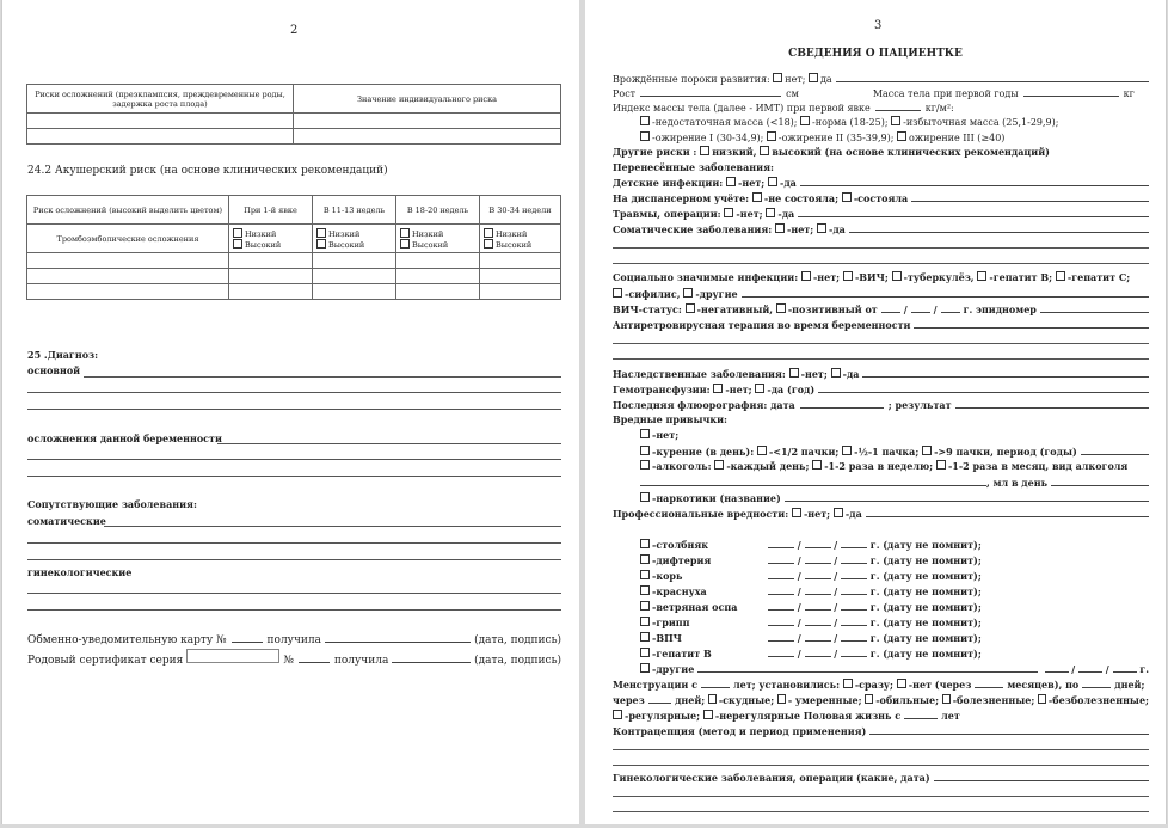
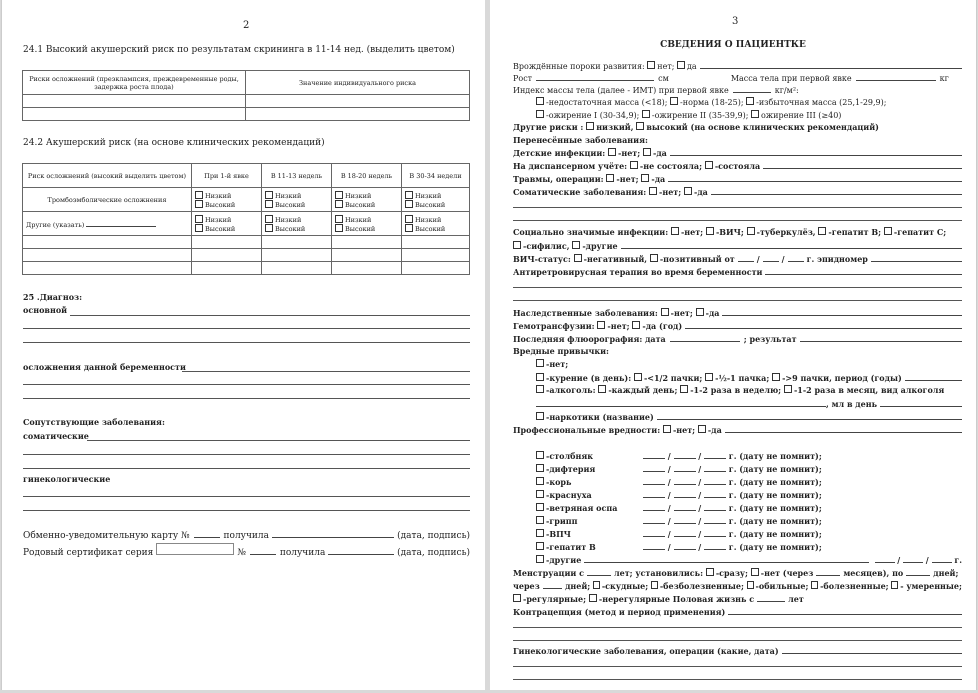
  2
+ 24.1 Высокий акушерский риск по результатам скрининга в 11-14 нед. (выделить цветом)
  Риски осложнений (преэклампсия, преждевременные роды, задержка роста плода)	Значение индивидуального риска
  24.2 Акушерский риск (на основе клинических рекомендаций)
  Риск осложнений (высокий выделить цветом)	При 1-й явке	В 11-13 недель	В 18-20 недель	В 30-34 недели
  Тромбоэмболические осложнения	НизкийВысокий	НизкийВысокий	НизкийВысокий	НизкийВысокий
+ Другие (указать)	НизкийВысокий	НизкийВысокий	НизкийВысокий	НизкийВысокий
  25 .Диагноз:
  основной
  осложнения данной беременности
  Сопутствующие заболевания:
  соматические
  гинекологические
  Обменно-уведомительную карту №
  получила
  (дата, подпись)
  Родовый сертификат серия
  №
  получила
  (дата, подпись)
  3
  СВЕДЕНИЯ О ПАЦИЕНТКЕ
  Врождённые пороки развития:
  нет;
  да
  Рост
  см
- Масса тела при первой годы
+ Масса тела при первой явке
  кг
  Индекс массы тела (далее - ИМТ) при первой явке
  кг/м²:
  -недостаточная масса (<18);
  -норма (18-25);
  -избыточная масса (25,1-29,9);
  -ожирение I (30-34,9);
  -ожирение II (35-39,9);
  ожирение III (≥40)
  Другие риски :
  низкий,
  высокий (на основе клинических рекомендаций)
  Перенесённые заболевания:
  Детские инфекции:
  -нет;
  -да
  На диспансерном учёте:
  -не состояла;
  -состояла
  Травмы, операции:
  -нет;
  -да
  Соматические заболевания:
  -нет;
  -да
  Социально значимые инфекции:
  -нет;
  -ВИЧ;
  -туберкулёз,
  -гепатит В;
  -гепатит С;
  -сифилис,
  -другие
  ВИЧ-статус:
  -негативный,
  -позитивный от
  / /
  г. эпидномер
  Антиретровирусная терапия во время беременности
  Наследственные заболевания:
  -нет;
  -да
  Гемотрансфузии:
  -нет;
  -да (год)
  Последняя флюорография: дата
  ; результат
  Вредные привычки:
  -нет;
  -курение (в день):
  -<1/2 пачки;
  -½-1 пачка;
  ->9 пачки, период (годы)
  -алкоголь:
  -каждый день;
  -1-2 раза в неделю;
  -1-2 раза в месяц, вид алкоголя
  , мл в день
  -наркотики (название)
  Профессиональные вредности:
  -нет;
  -да
  -столбняк
  / /
  г. (дату не помнит);
  -дифтерия
  / /
  г. (дату не помнит);
  -корь
  / /
  г. (дату не помнит);
  -краснуха
  / /
  г. (дату не помнит);
  -ветряная оспа
  / /
  г. (дату не помнит);
  -грипп
  / /
  г. (дату не помнит);
  -ВПЧ
  / /
  г. (дату не помнит);
  -гепатит В
  / /
  г. (дату не помнит);
  -другие
  / /
  г.
  Менструации с
  лет; установились:
  -сразу;
  -нет (через
  месяцев), по
  дней;
  через
  дней;
  -скудные;
- - умеренные;
+ -безболезненные;
  -обильные;
  -болезненные;
- -безболезненные;
+ - умеренные;
  -регулярные;
  -нерегулярные Половая жизнь с
  лет
  Контрацепция (метод и период применения)
  Гинекологические заболевания, операции (какие, дата)
